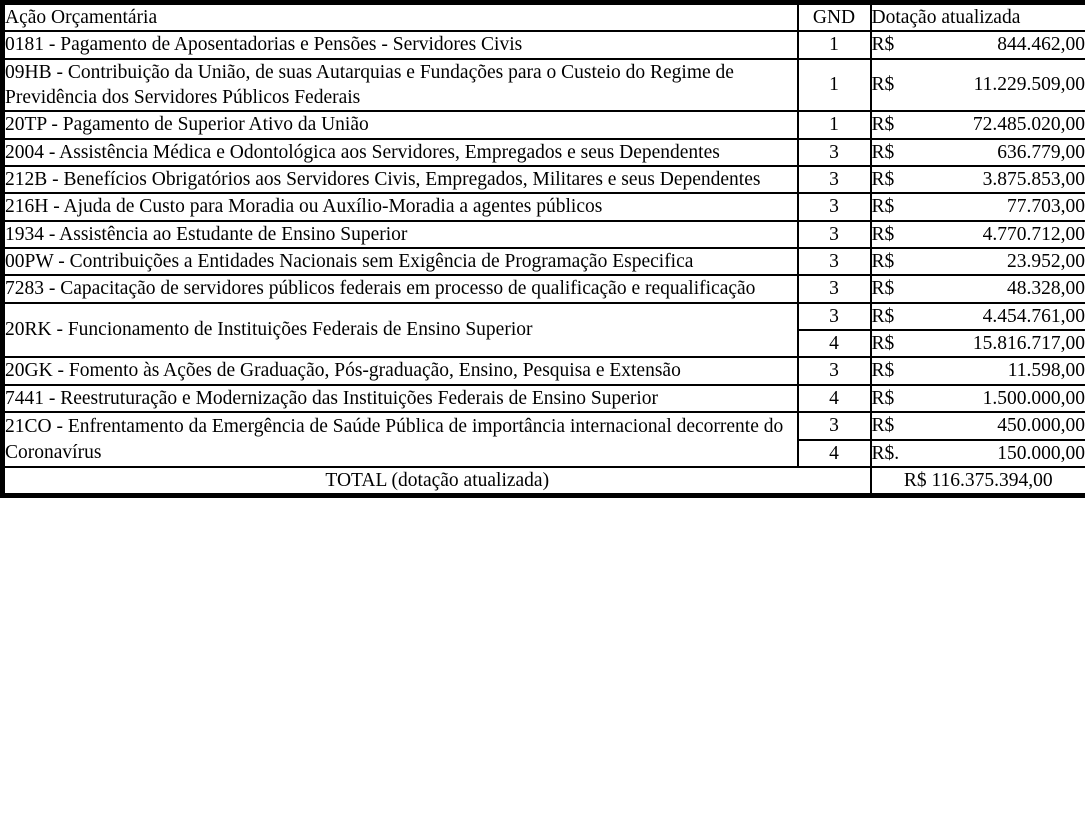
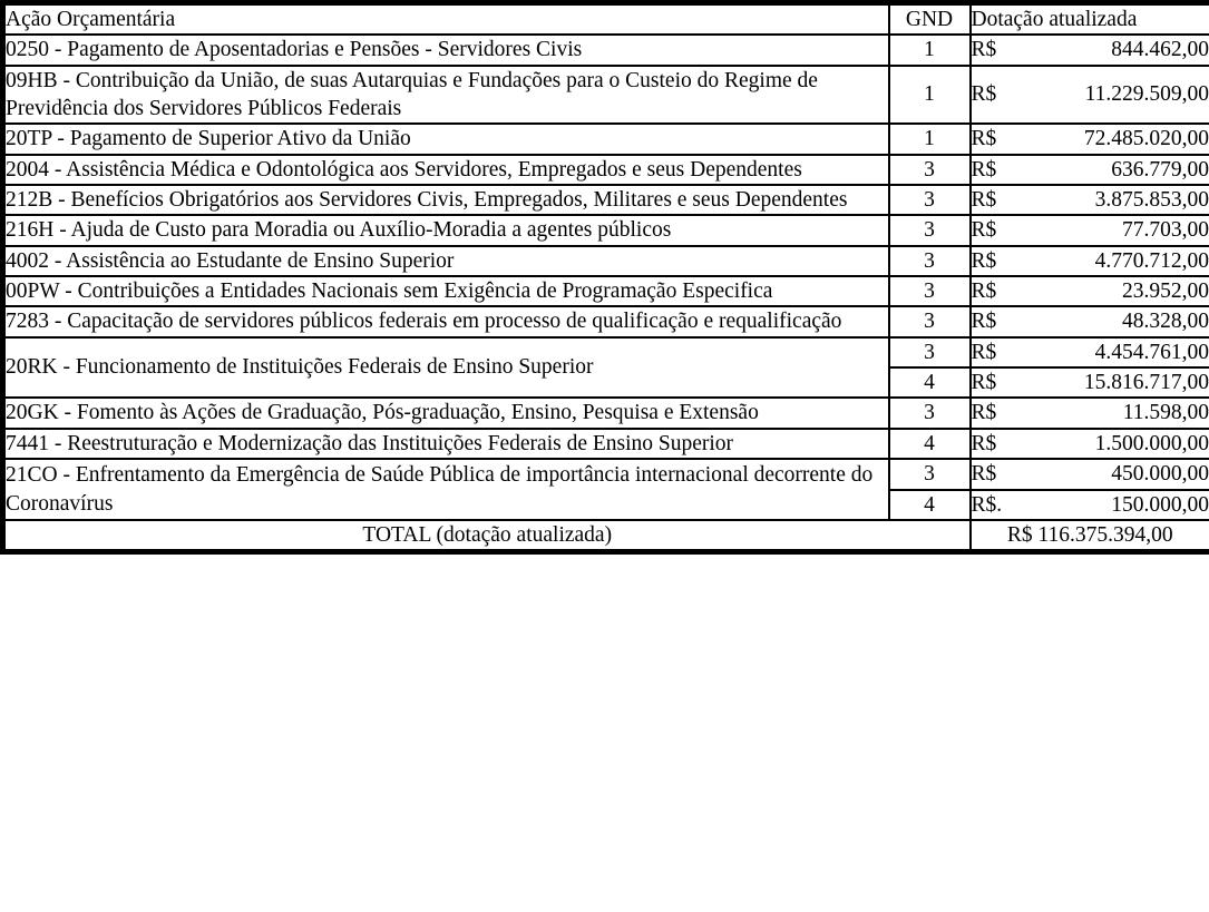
  Ação Orçamentária	GND	Dotação atualizada
- 0181 - Pagamento de Aposentadorias e Pensões - Servidores Civis	1	R$ 844.462,00
+ 0250 - Pagamento de Aposentadorias e Pensões - Servidores Civis	1	R$ 844.462,00
  09HB - Contribuição da União, de suas Autarquias e Fundações para o Custeio do Regime de Previdência dos Servidores Públicos Federais	1	R$ 11.229.509,00
  20TP - Pagamento de Superior Ativo da União	1	R$ 72.485.020,00
  2004 - Assistência Médica e Odontológica aos Servidores, Empregados e seus Dependentes	3	R$ 636.779,00
  212B - Benefícios Obrigatórios aos Servidores Civis, Empregados, Militares e seus Dependentes	3	R$ 3.875.853,00
  216H - Ajuda de Custo para Moradia ou Auxílio-Moradia a agentes públicos	3	R$ 77.703,00
- 1934 - Assistência ao Estudante de Ensino Superior	3	R$ 4.770.712,00
+ 4002 - Assistência ao Estudante de Ensino Superior	3	R$ 4.770.712,00
  00PW - Contribuições a Entidades Nacionais sem Exigência de Programação Especifica	3	R$ 23.952,00
  7283 - Capacitação de servidores públicos federais em processo de qualificação e requalificação	3	R$ 48.328,00
  20RK - Funcionamento de Instituições Federais de Ensino Superior	3	R$ 4.454.761,00
  4	R$ 15.816.717,00
  20GK - Fomento às Ações de Graduação, Pós-graduação, Ensino, Pesquisa e Extensão	3	R$ 11.598,00
  7441 - Reestruturação e Modernização das Instituições Federais de Ensino Superior	4	R$ 1.500.000,00
  21CO - Enfrentamento da Emergência de Saúde Pública de importância internacional decorrente do Coronavírus	3	R$ 450.000,00
  4	R$. 150.000,00
  TOTAL (dotação atualizada)	R$ 116.375.394,00
